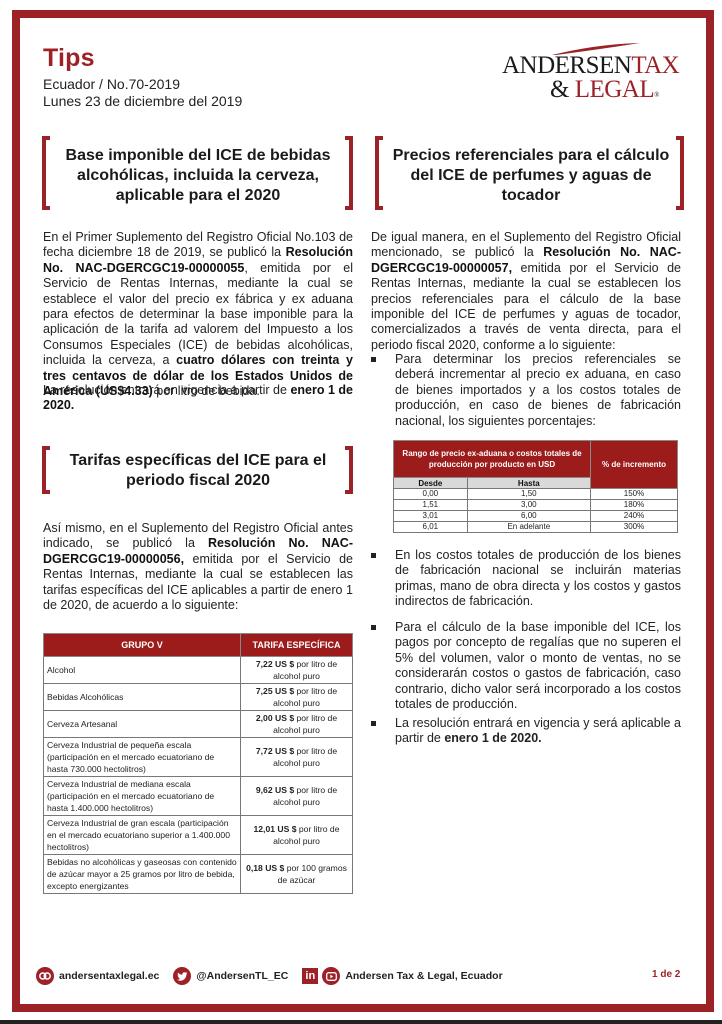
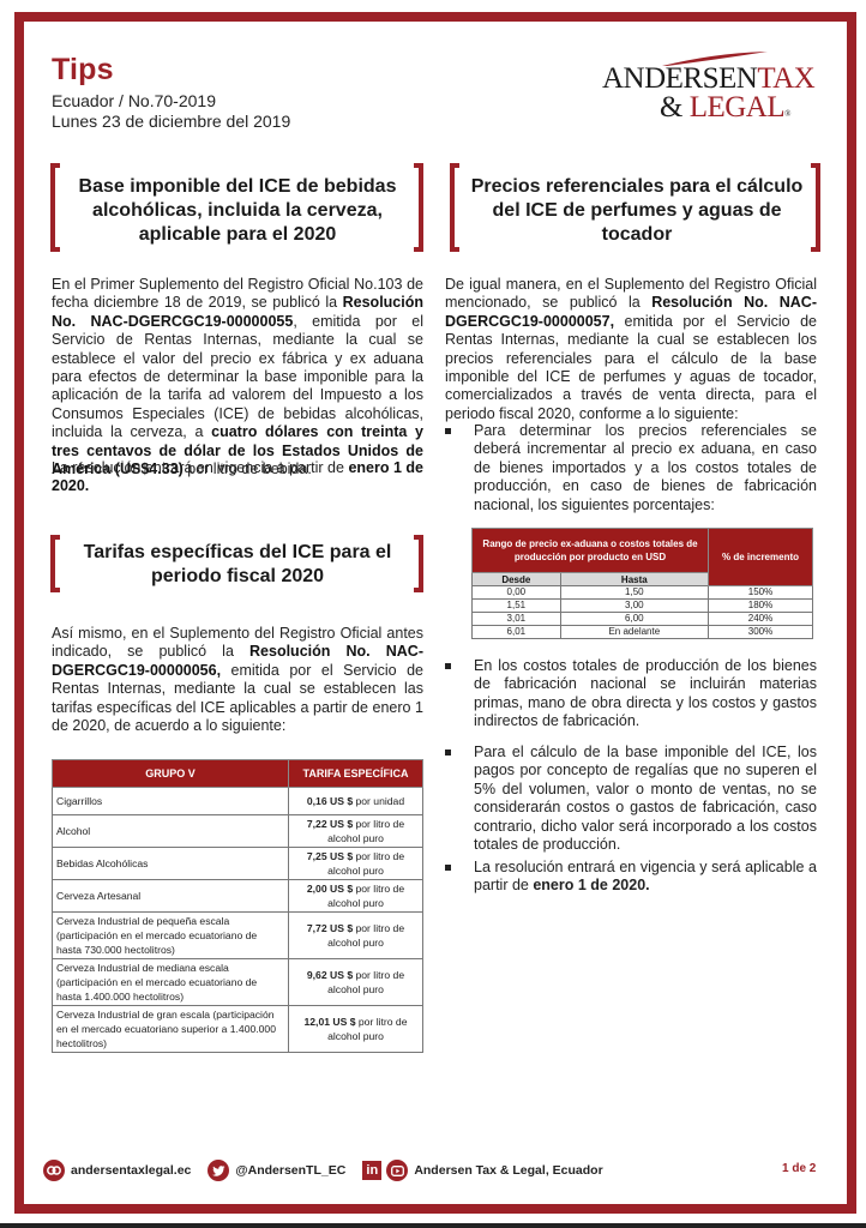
  Tips
  Ecuador / No.70-2019
  Lunes 23 de diciembre del 2019
  ANDERSENTAX
  & LEGAL®
  Base imponible del ICE de bebidas alcohólicas, incluida la cerveza, aplicable para el 2020
  En el Primer Suplemento del Registro Oficial No.103 de fecha diciembre 18 de 2019, se publicó la Resolución No. NAC-DGERCGC19-00000055, emitida por el Servicio de Rentas Internas, mediante la cual se establece el valor del precio ex fábrica y ex aduana para efectos de determinar la base imponible para la aplicación de la tarifa ad valorem del Impuesto a los Consumos Especiales (ICE) de bebidas alcohólicas, incluida la cerveza, a cuatro dólares con treinta y tres centavos de dólar de los Estados Unidos de América (US$4.33) por litro de bebida.
  La resolución entrará en vigencia a partir de enero 1 de 2020.
  Tarifas específicas del ICE para el periodo fiscal 2020
  Así mismo, en el Suplemento del Registro Oficial antes indicado, se publicó la Resolución No. NAC-DGERCGC19-00000056, emitida por el Servicio de Rentas Internas, mediante la cual se establecen las tarifas específicas del ICE aplicables a partir de enero 1 de 2020, de acuerdo a lo siguiente:
  GRUPO V	TARIFA ESPECÍFICA
+ Cigarrillos	0,16 US $ por unidad
  Alcohol	7,22 US $ por litro de alcohol puro
  Bebidas Alcohólicas	7,25 US $ por litro de alcohol puro
  Cerveza Artesanal	2,00 US $ por litro de alcohol puro
  Cerveza Industrial de pequeña escala (participación en el mercado ecuatoriano de hasta 730.000 hectolitros)	7,72 US $ por litro de alcohol puro
  Cerveza Industrial de mediana escala (participación en el mercado ecuatoriano de hasta 1.400.000 hectolitros)	9,62 US $ por litro de alcohol puro
  Cerveza Industrial de gran escala (participación en el mercado ecuatoriano superior a 1.400.000 hectolitros)	12,01 US $ por litro de alcohol puro
- Bebidas no alcohólicas y gaseosas con contenido de azúcar mayor a 25 gramos por litro de bebida, excepto energizantes	0,18 US $ por 100 gramos de azúcar
  Precios referenciales para el cálculo del ICE de perfumes y aguas de tocador
  De igual manera, en el Suplemento del Registro Oficial mencionado, se publicó la Resolución No. NAC-DGERCGC19-00000057, emitida por el Servicio de Rentas Internas, mediante la cual se establecen los precios referenciales para el cálculo de la base imponible del ICE de perfumes y aguas de tocador, comercializados a través de venta directa, para el periodo fiscal 2020, conforme a lo siguiente:
  Para determinar los precios referenciales se deberá incrementar al precio ex aduana, en caso de bienes importados y a los costos totales de producción, en caso de bienes de fabricación nacional, los siguientes porcentajes:
  Rango de precio ex-aduana o costos totales de producción por producto en USD	% de incremento
  Desde	Hasta
  0,00	1,50	150%
  1,51	3,00	180%
  3,01	6,00	240%
  6,01	En adelante	300%
  En los costos totales de producción de los bienes de fabricación nacional se incluirán materias primas, mano de obra directa y los costos y gastos indirectos de fabricación.
  Para el cálculo de la base imponible del ICE, los pagos por concepto de regalías que no superen el 5% del volumen, valor o monto de ventas, no se considerarán costos o gastos de fabricación, caso contrario, dicho valor será incorporado a los costos totales de producción.
  La resolución entrará en vigencia y será aplicable a partir de enero 1 de 2020.
  andersentaxlegal.ec
  @AndersenTL_EC
  in
  Andersen Tax & Legal, Ecuador
  1 de 2
